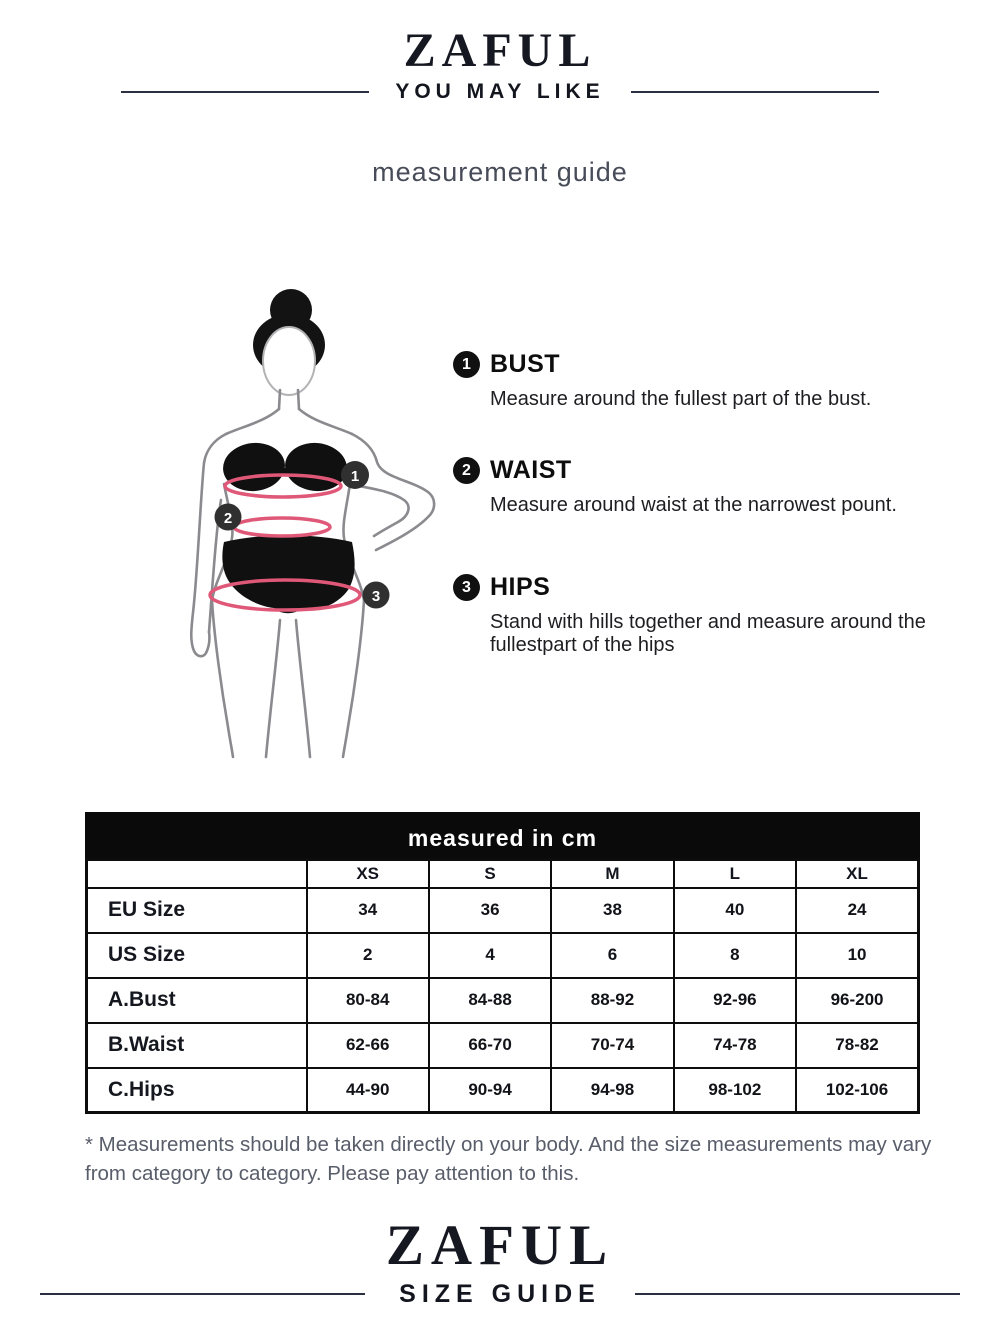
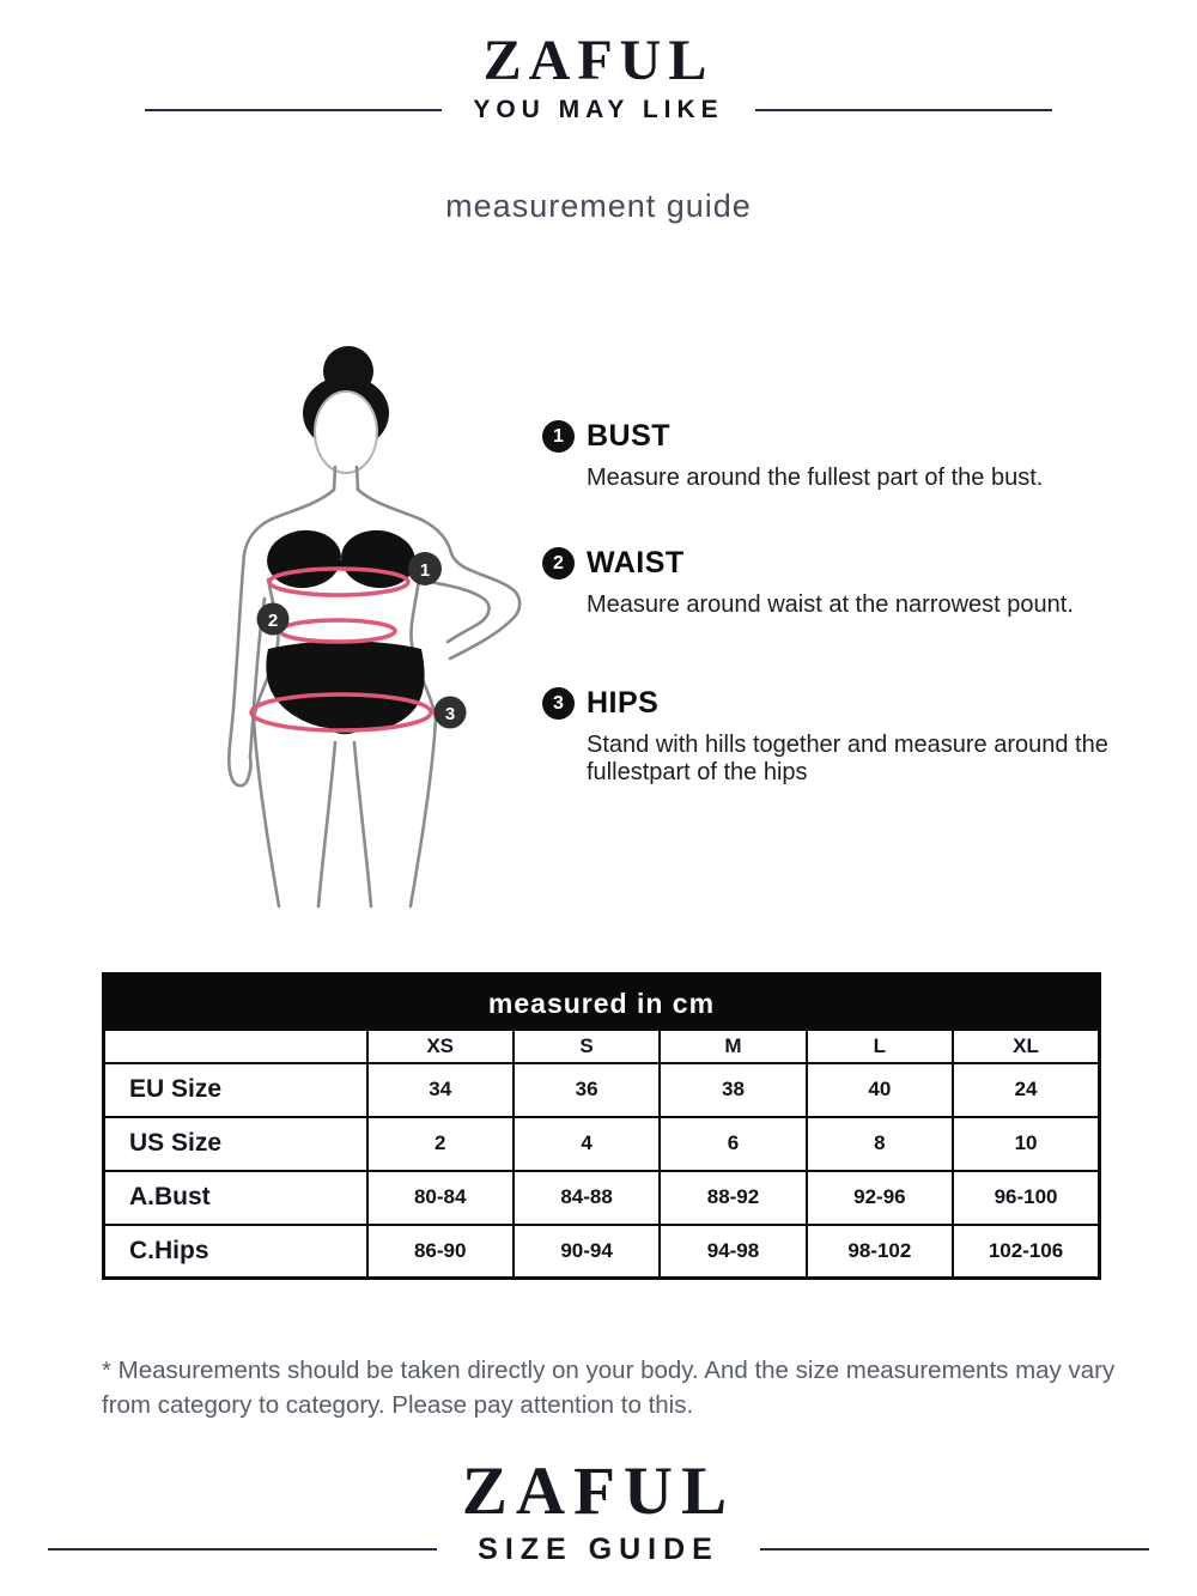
  ZAFUL
  YOU MAY LIKE
  measurement guide
  1
  2
  3
  1
  BUST
  Measure around the fullest part of the bust.
  2
  WAIST
  Measure around waist at the narrowest pount.
  3
  HIPS
  Stand with hills together and measure around the fullestpart of the hips
  measured in cm
  	XS	S	M	L	XL
  EU Size	34	36	38	40	24
  US Size	2	4	6	8	10
- A.Bust	80-84	84-88	88-92	92-96	96-200
+ A.Bust	80-84	84-88	88-92	92-96	96-100
- B.Waist	62-66	66-70	70-74	74-78	78-82
- C.Hips	44-90	90-94	94-98	98-102	102-106
+ C.Hips	86-90	90-94	94-98	98-102	102-106
  * Measurements should be taken directly on your body. And the size measurements may vary from category to category. Please pay attention to this.
  ZAFUL
  SIZE GUIDE
